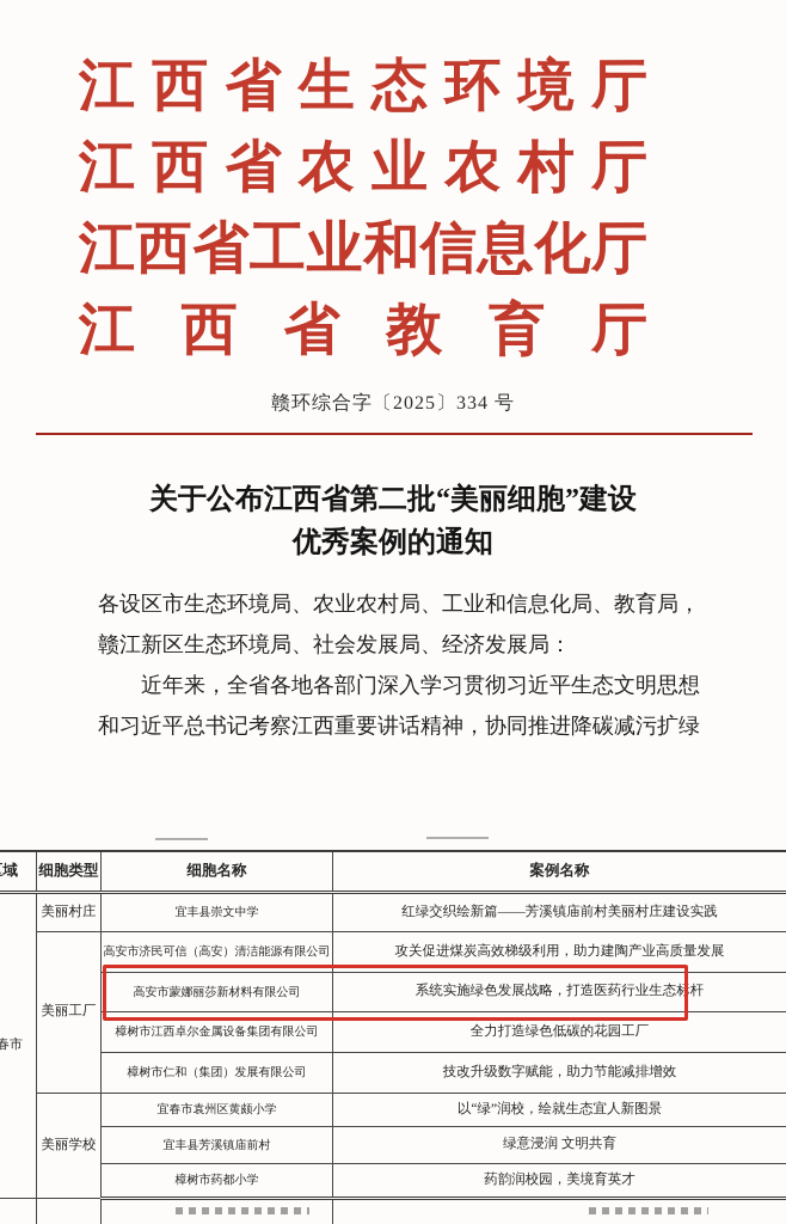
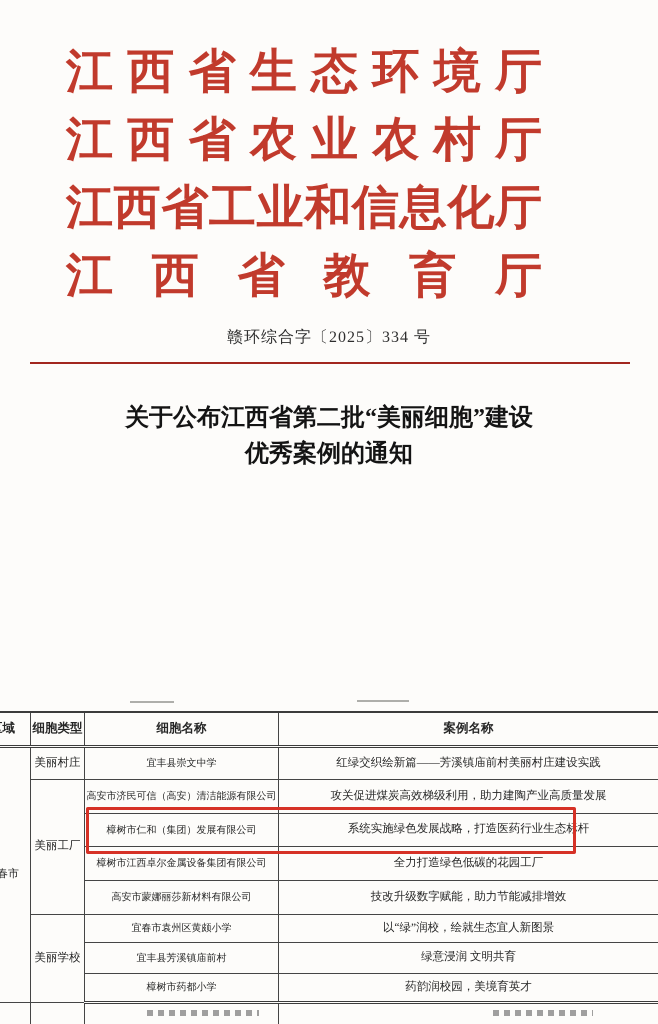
  江西省生态环境厅
  江西省农业农村厅
  江西省工业和信息化厅
  江西省教育厅
  赣环综合字〔2025〕334 号
  关于公布江西省第二批“美丽细胞”建设
  优秀案例的通知
- 各设区市生态环境局、农业农村局、工业和信息化局、教育局，
- 赣江新区生态环境局、社会发展局、经济发展局：
- 近年来，全省各地各部门深入学习贯彻习近平生态文明思想
- 和习近平总书记考察江西重要讲话精神，协同推进降碳减污扩绿
  域	细胞类型	细胞名称	案例名称
  春市	美丽村庄	宜丰县崇文中学	红绿交织绘新篇——芳溪镇庙前村美丽村庄建设实践
  美丽工厂	高安市济民可信（高安）清洁能源有限公司	攻关促进煤炭高效梯级利用，助力建陶产业高质量发展
- 高安市蒙娜丽莎新材料有限公司	系统实施绿色发展战略，打造医药行业生态标杆
+ 樟树市仁和（集团）发展有限公司	系统实施绿色发展战略，打造医药行业生态标杆
  樟树市江西卓尔金属设备集团有限公司	全力打造绿色低碳的花园工厂
- 樟树市仁和（集团）发展有限公司	技改升级数字赋能，助力节能减排增效
+ 高安市蒙娜丽莎新材料有限公司	技改升级数字赋能，助力节能减排增效
  美丽学校	宜春市袁州区黄颇小学	以“绿”润校，绘就生态宜人新图景
  宜丰县芳溪镇庙前村	绿意浸润 文明共育
  樟树市药都小学	药韵润校园，美境育英才
